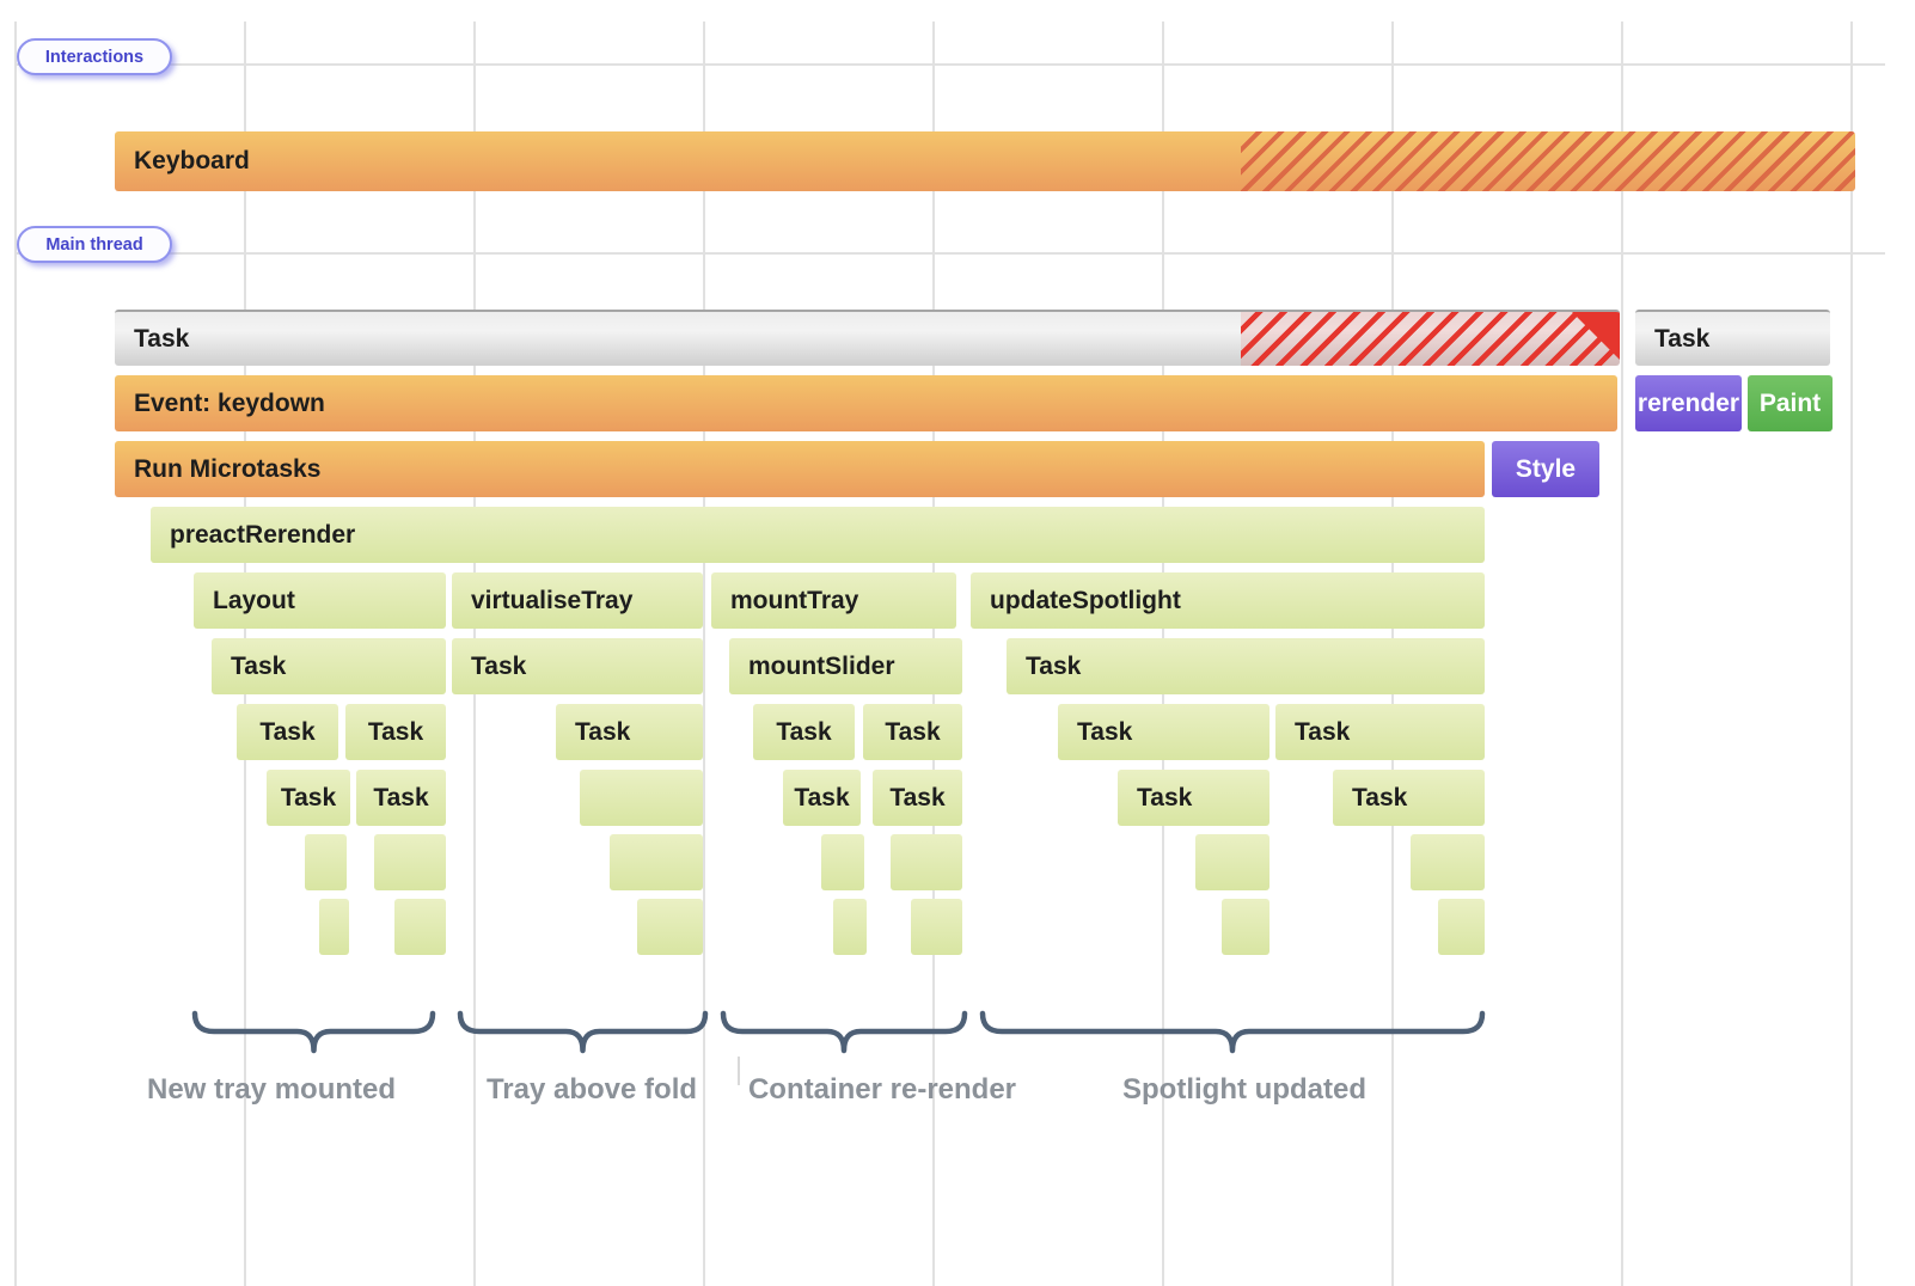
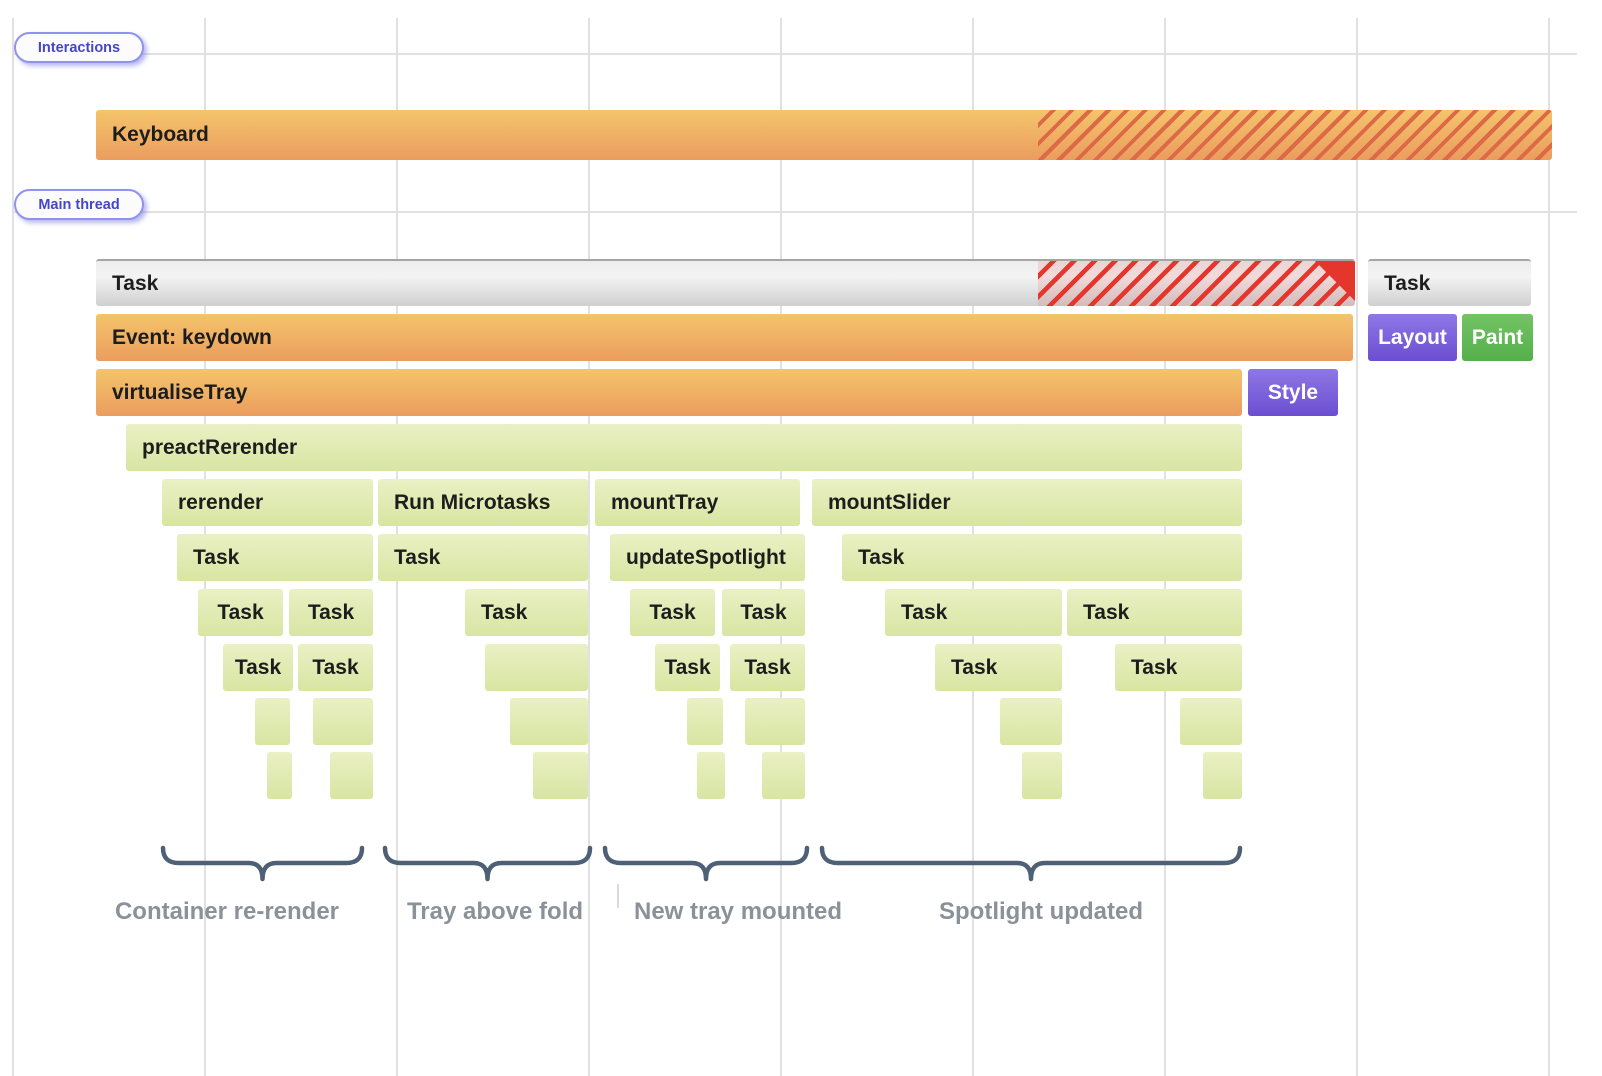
  Keyboard
  Task
  Task
  Event: keydown
- rerender
+ Layout
  Paint
- Run Microtasks
+ virtualiseTray
  Style
  preactRerender
- Layout
+ rerender
- virtualiseTray
+ Run Microtasks
  mountTray
- updateSpotlight
+ mountSlider
  Task
  Task
- mountSlider
+ updateSpotlight
  Task
  Task
  Task
  Task
  Task
  Task
  Task
  Task
  Task
  Task
  Task
  Task
  Task
  Task
  Interactions
  Main thread
- New tray mounted
+ Container re-render
  Tray above fold
- Container re-render
+ New tray mounted
  Spotlight updated
